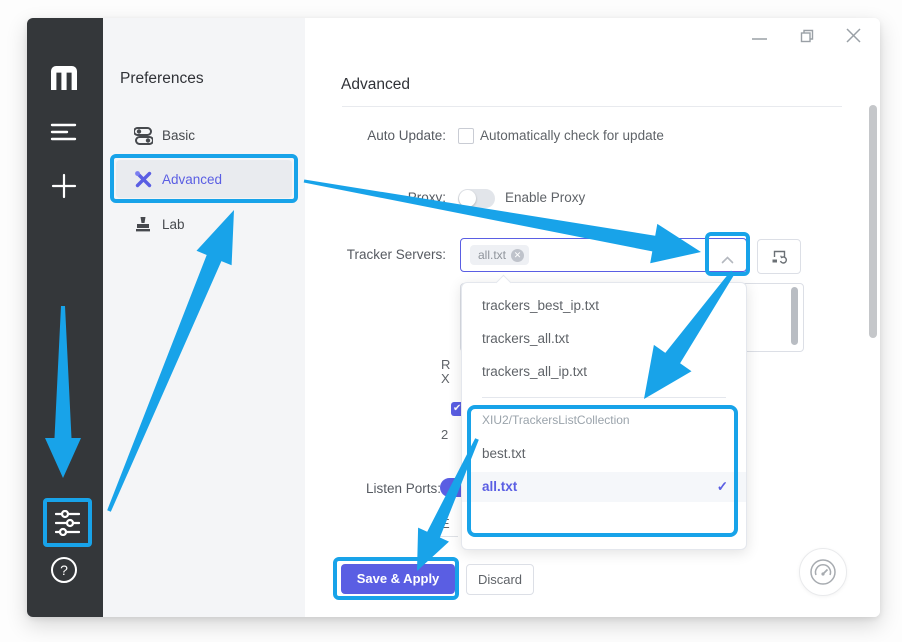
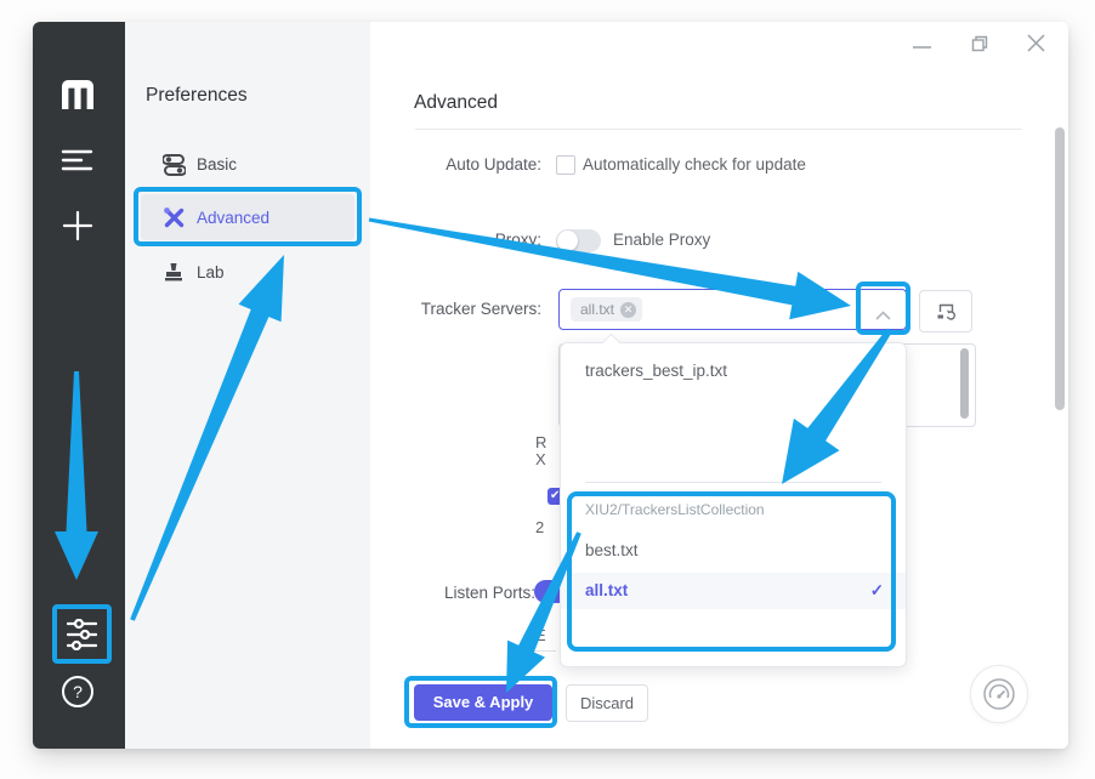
  ?
  Preferences
  Basic
  Advanced
  Lab
  Advanced
  Auto Update:
  Automatically check for update
  roxy:
  Enable Proxy
  Tracker Servers:
  all.txt
  ✕
  R
  X
  ✔
  2
  Listen Ports
  trackers_best_ip.txt
- trackers_all.txt
- trackers_all_ip.txt
  XIU2/TrackersListCollection
  best.txt
  all.txt
  ✓
  Save & Apply
  Discard
